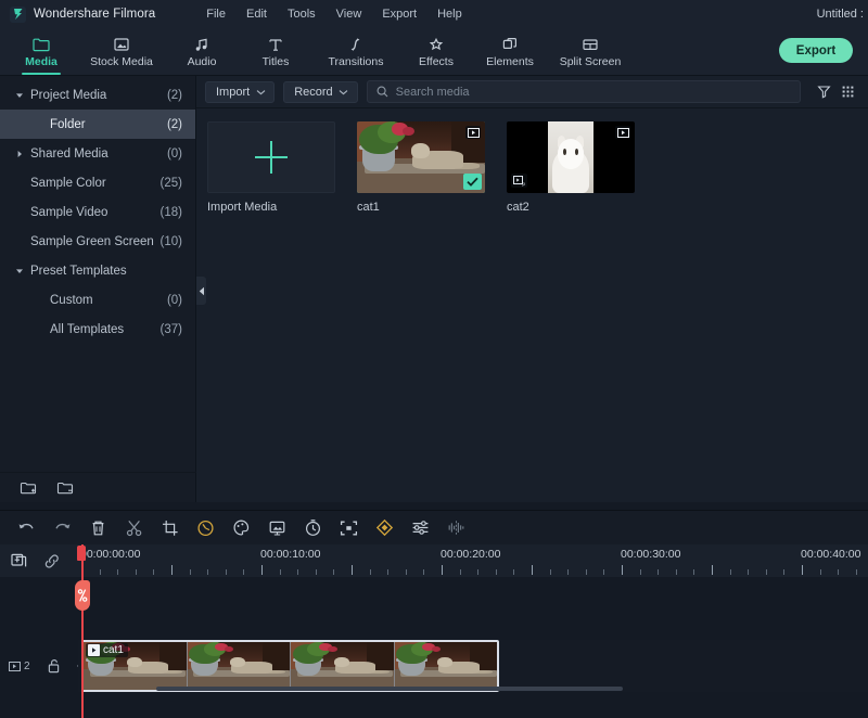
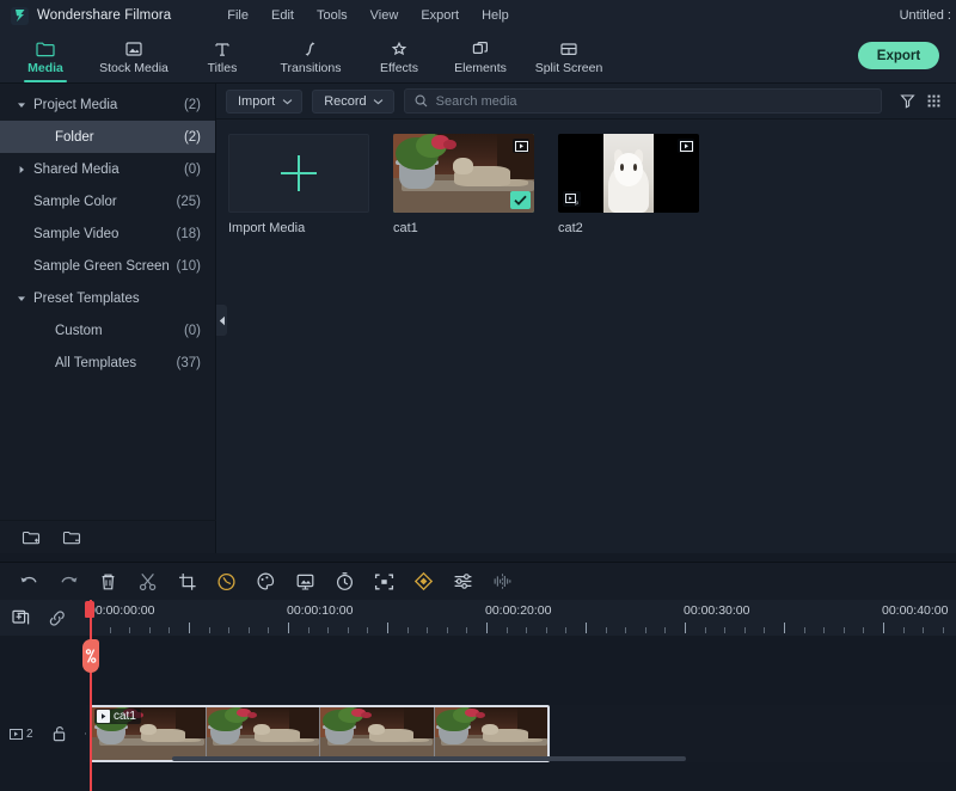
  Wondershare Filmora
  File
  Edit
  Tools
  View
  Export
  Help
  Untitled :
  Media
  Stock Media
- Audio
  Titles
  Transitions
  Effects
  Elements
  Split Screen
  Export
  Project Media
  (2)
  Folder
  (2)
  Shared Media
  (0)
  Sample Color
  (25)
  Sample Video
  (18)
  Sample Green Screen
  (10)
  Preset Templates
  Custom
  (0)
  All Templates
  (37)
  Import
  Record
  Search media
  Import Media
  cat1
  cat2
  0:00:00:00
  00:00:10:00
  00:00:20:00
  00:00:30:00
  00:00:40:00
  2
  cat1
